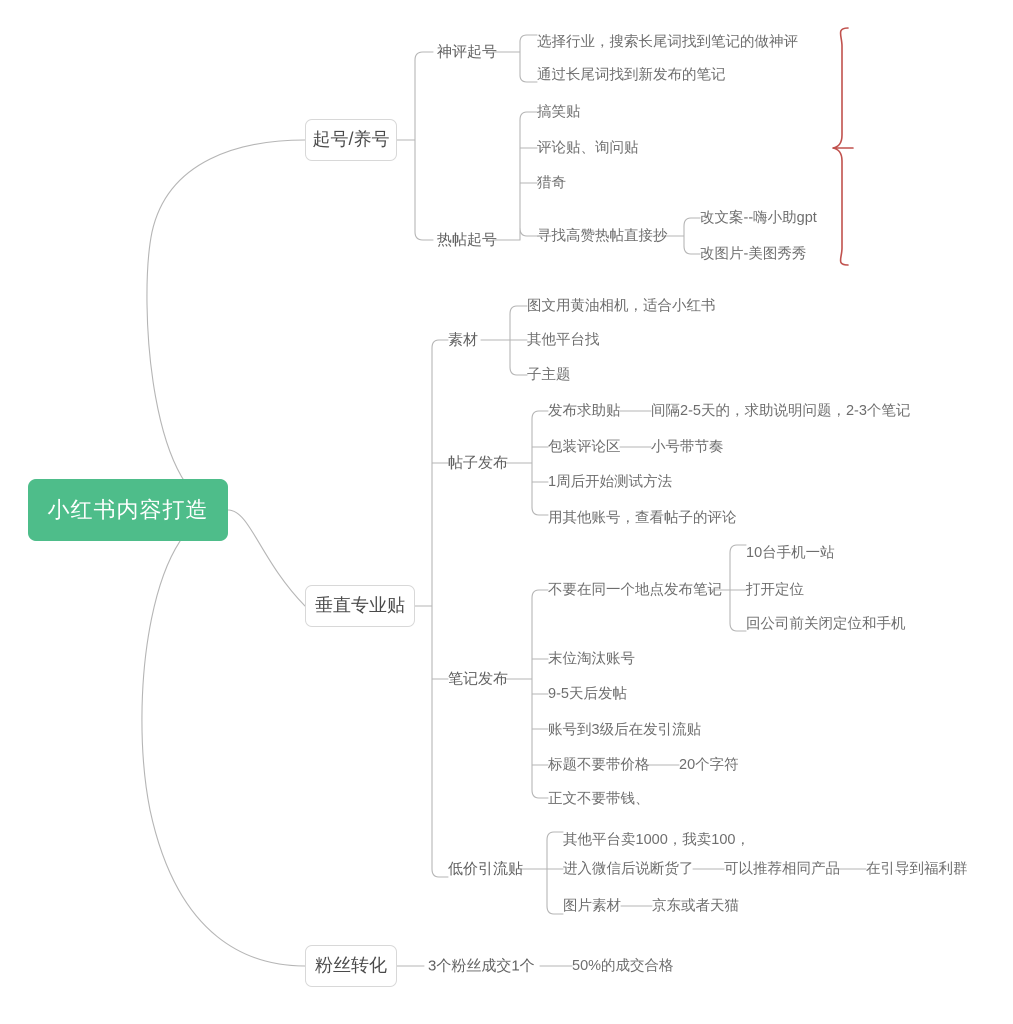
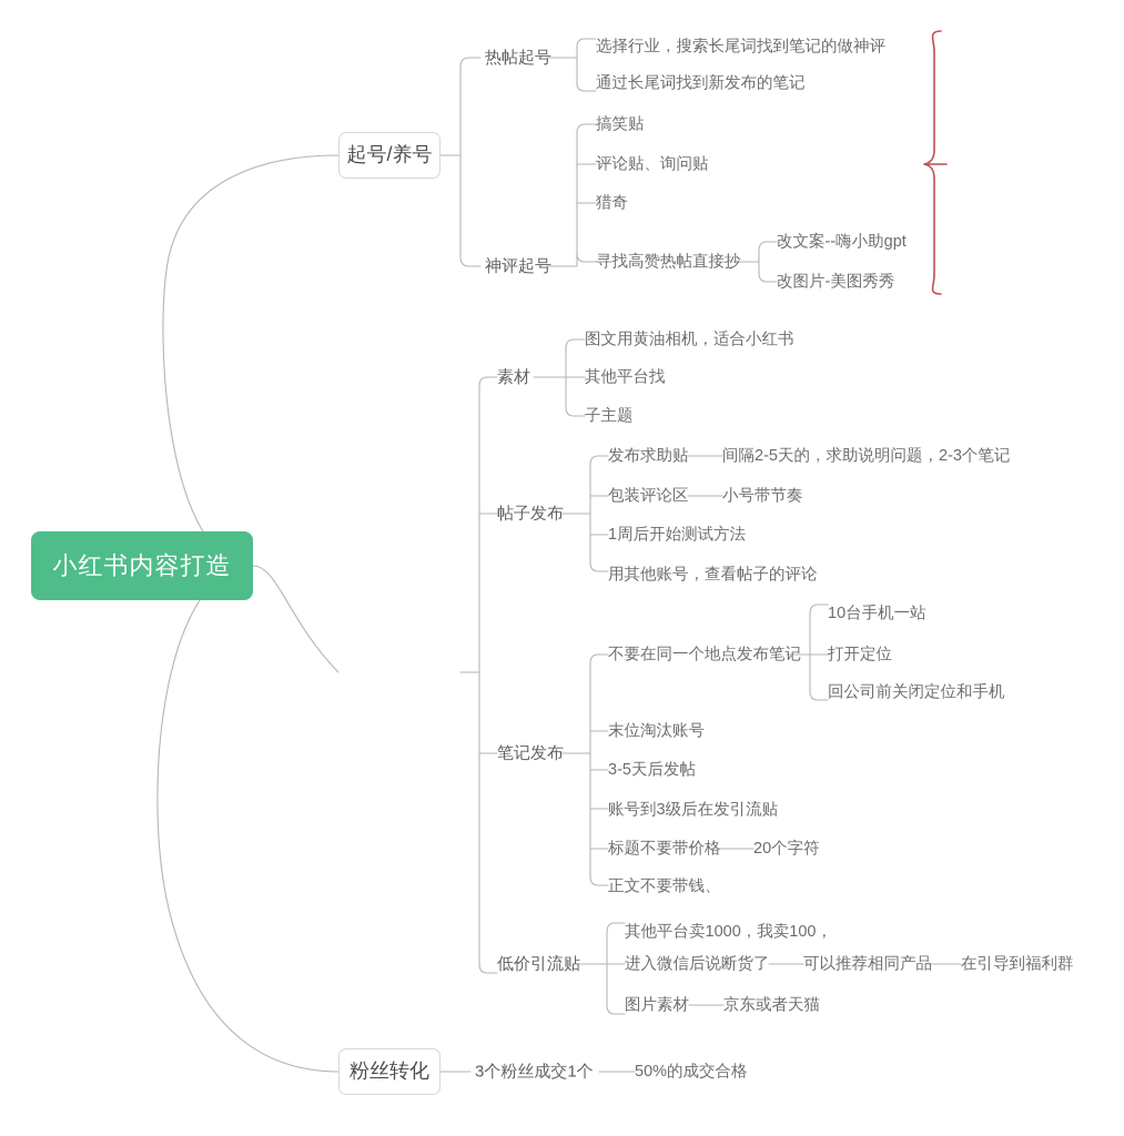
  小红书内容打造
  起号/养号
- 神评起号
+ 热帖起号
  选择行业，搜索长尾词找到笔记的做神评
  通过长尾词找到新发布的笔记
- 热帖起号
+ 神评起号
  搞笑贴
  评论贴、询问贴
  猎奇
  寻找高赞热帖直接抄
  改文案--嗨小助gpt
  改图片-美图秀秀
- 垂直专业贴
  素材
  图文用黄油相机，适合小红书
  其他平台找
  子主题
  帖子发布
  发布求助贴
  间隔2-5天的，求助说明问题，2-3个笔记
  包装评论区
  小号带节奏
  1周后开始测试方法
  用其他账号，查看帖子的评论
  笔记发布
  不要在同一个地点发布笔记
  10台手机一站
  打开定位
  回公司前关闭定位和手机
  末位淘汰账号
- 9-5天后发帖
+ 3-5天后发帖
  账号到3级后在发引流贴
  标题不要带价格
  20个字符
  正文不要带钱、
  低价引流贴
  其他平台卖1000，我卖100，
  进入微信后说断货了
  可以推荐相同产品
  在引导到福利群
  图片素材
  京东或者天猫
  粉丝转化
  3个粉丝成交1个
  50%的成交合格
